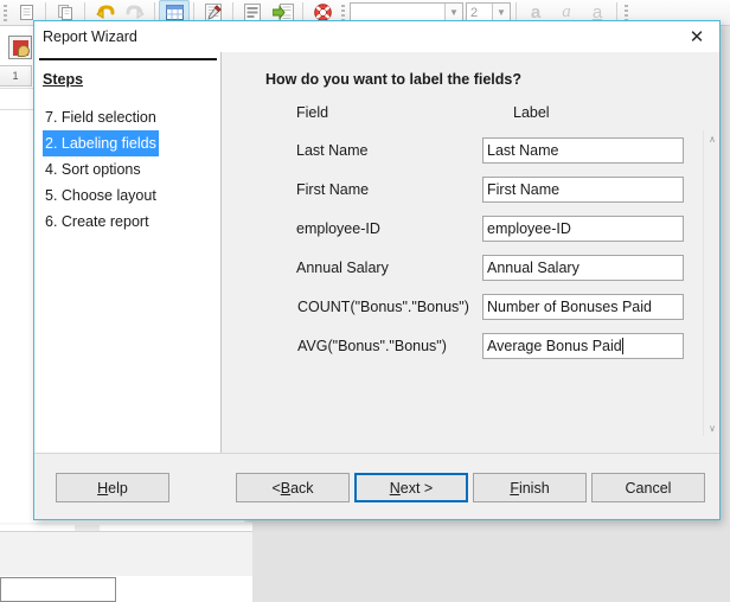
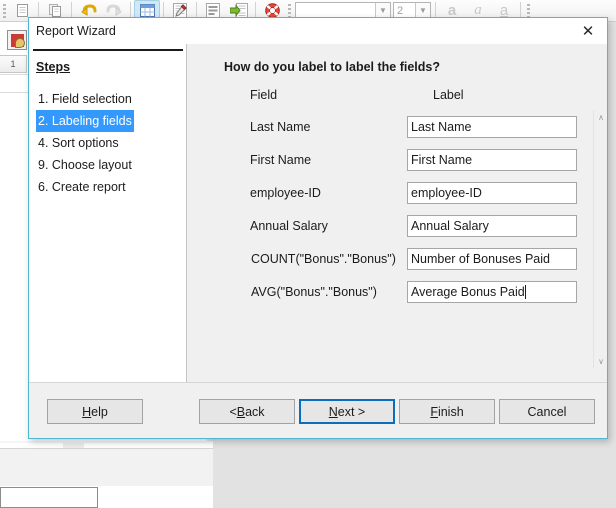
  1
  ▼
  2
  ▼
  a
  a
  a
  Report Wizard
  ✕
  Steps
- 7. Field selection
+ 1. Field selection
  2. Labeling fields
  4. Sort options
- 5. Choose layout
+ 9. Choose layout
  6. Create report
- How do you want to label the fields?
+ How do you label to label the fields?
  Field
  Label
  Last Name
  Last Name
  First Name
  First Name
  employee-ID
  employee-ID
  Annual Salary
  Annual Salary
  COUNT("Bonus"."Bonus")
  Number of Bonuses Paid
  AVG("Bonus"."Bonus")
  Average Bonus Paid
  ∧
  ∨
  H
  elp
  <
  B
  ack
  N
  ext >
  F
  inish
  Cancel
